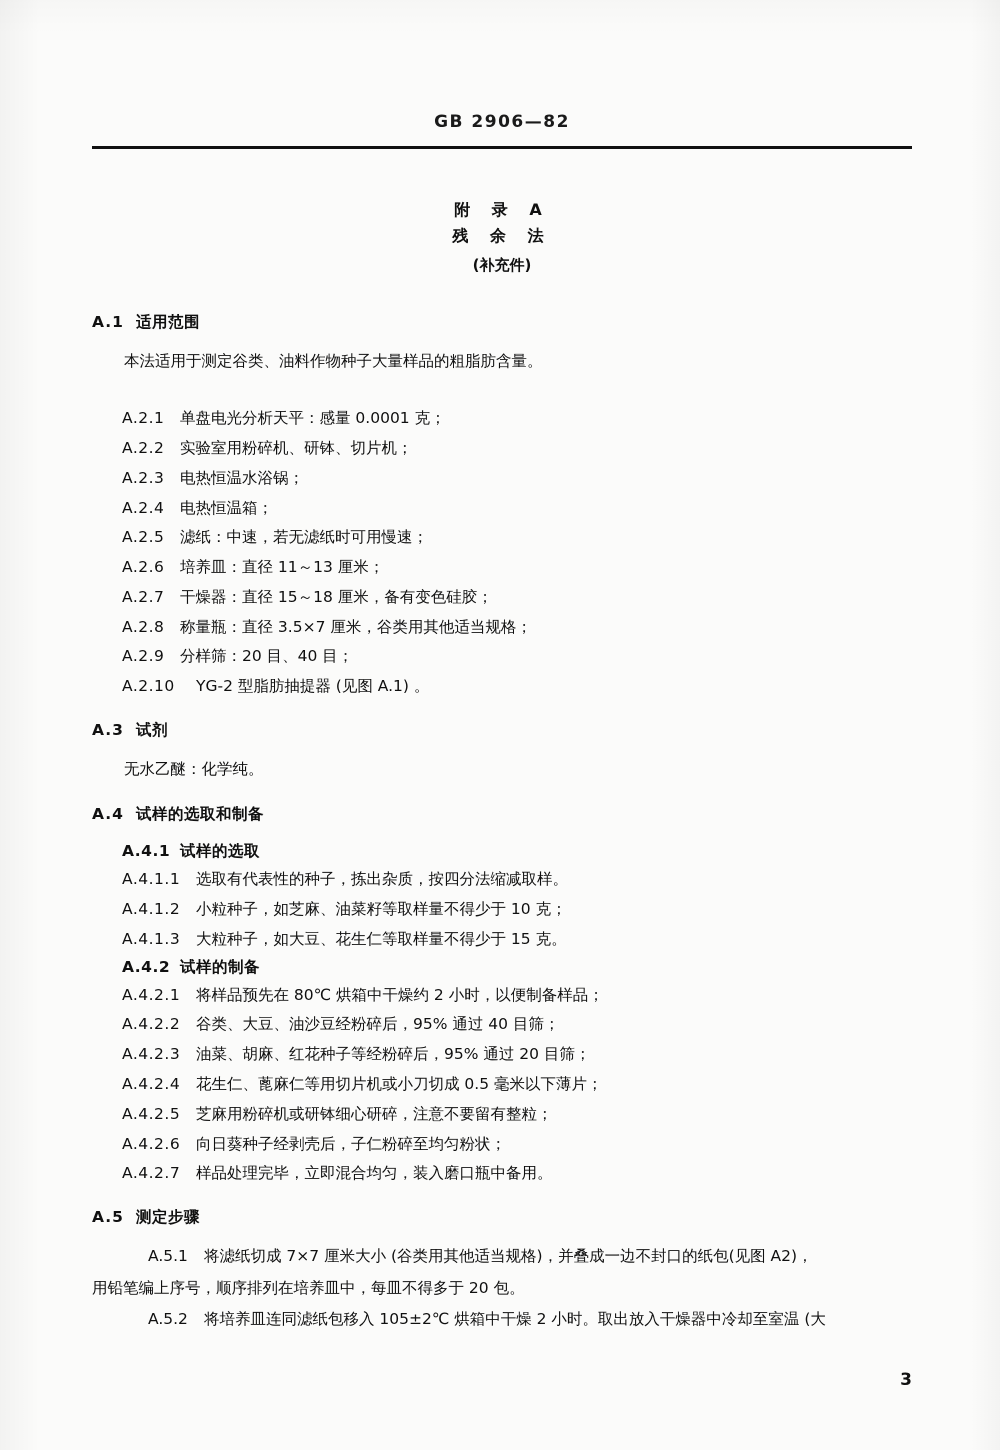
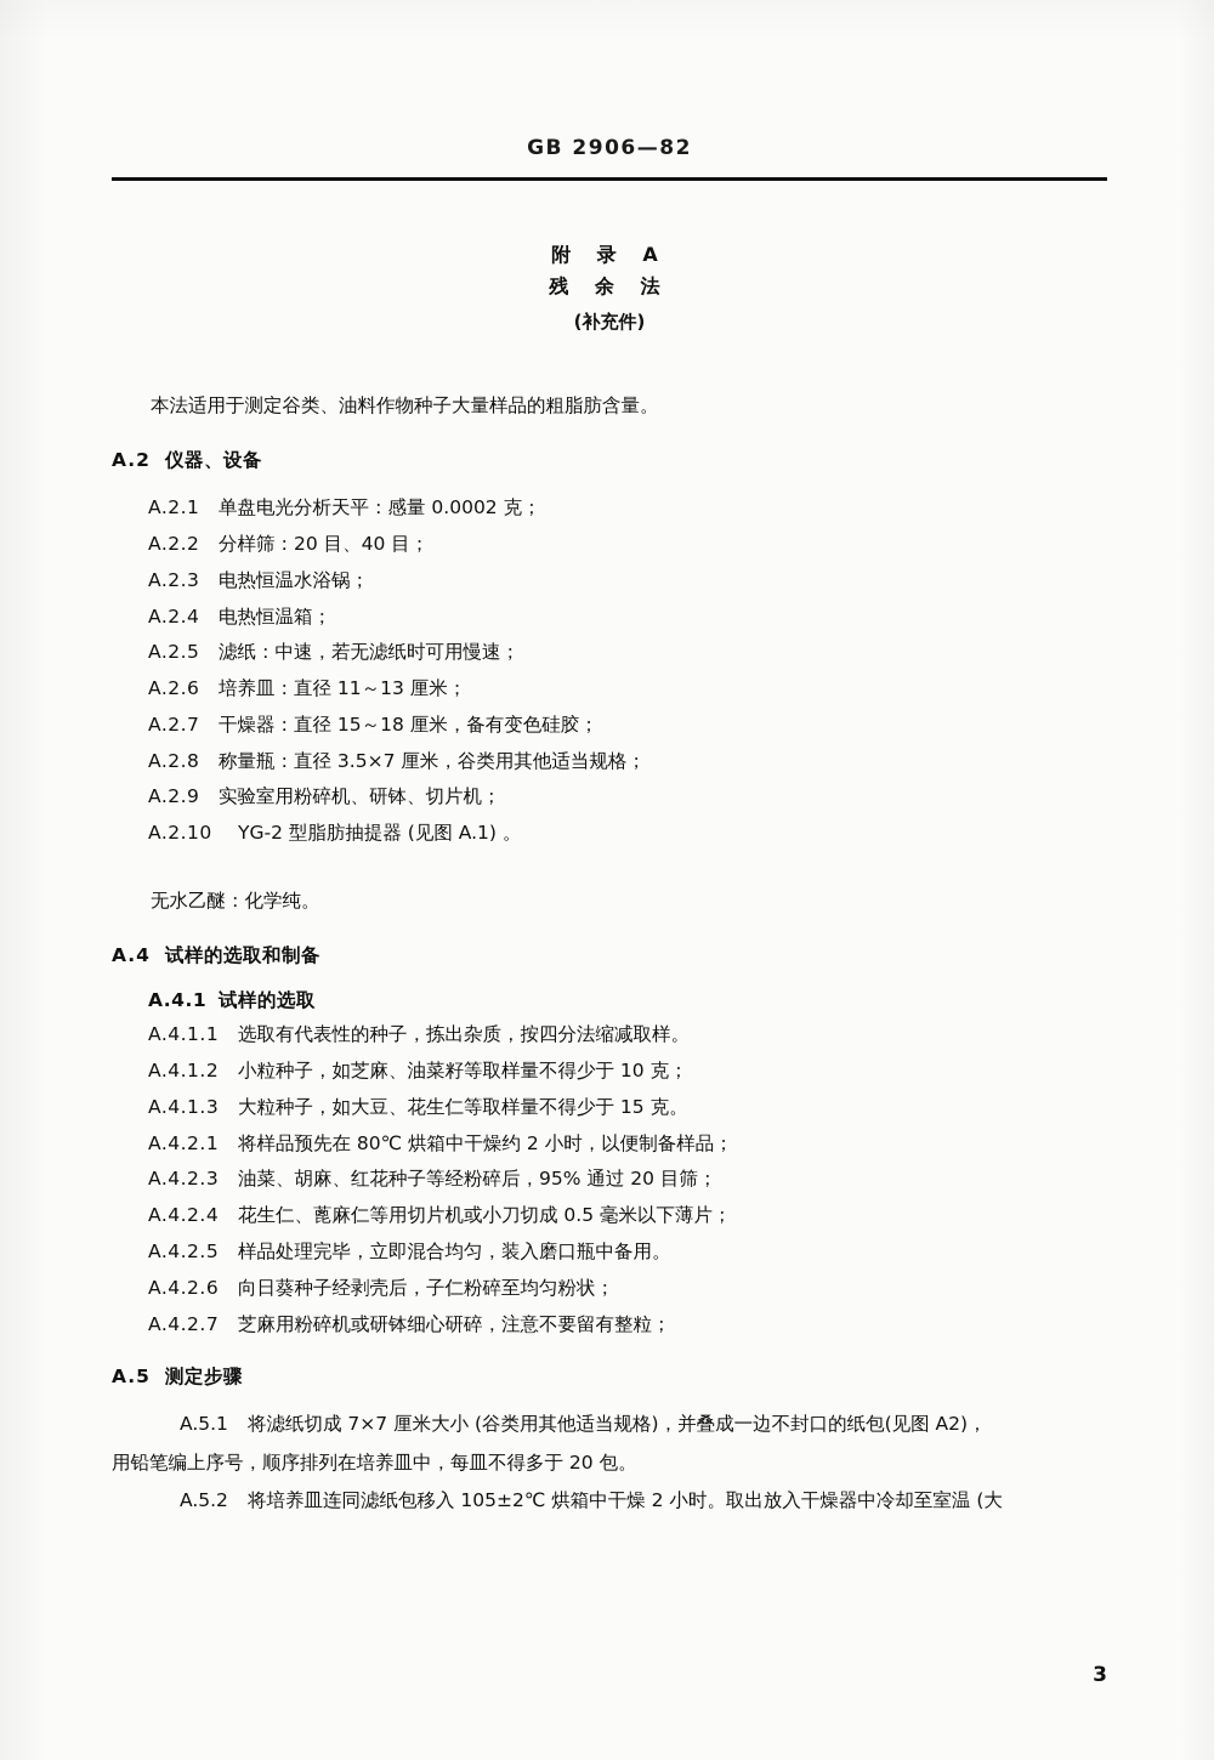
  GB 2906—82
  附 录 A
  残 余 法
  (补充件)
- A.1 适用范围
  本法适用于测定谷类、油料作物种子大量样品的粗脂肪含量。
+ A.2 仪器、设备
- A.2.1 单盘电光分析天平：感量 0.0001 克；
+ A.2.1 单盘电光分析天平：感量 0.0002 克；
- A.2.2 实验室用粉碎机、研钵、切片机；
+ A.2.2 分样筛：20 目、40 目；
  A.2.3 电热恒温水浴锅；
  A.2.4 电热恒温箱；
  A.2.5 滤纸：中速，若无滤纸时可用慢速；
  A.2.6 培养皿：直径 11～13 厘米；
  A.2.7 干燥器：直径 15～18 厘米，备有变色硅胶；
  A.2.8 称量瓶：直径 3.5×7 厘米，谷类用其他适当规格；
- A.2.9 分样筛：20 目、40 目；
+ A.2.9 实验室用粉碎机、研钵、切片机；
  A.2.10 YG-2 型脂肪抽提器 (见图 A.1) 。
- A.3 试剂
  无水乙醚：化学纯。
  A.4 试样的选取和制备
  A.4.1 试样的选取
  A.4.1.1 选取有代表性的种子，拣出杂质，按四分法缩减取样。
  A.4.1.2 小粒种子，如芝麻、油菜籽等取样量不得少于 10 克；
  A.4.1.3 大粒种子，如大豆、花生仁等取样量不得少于 15 克。
- A.4.2 试样的制备
  A.4.2.1 将样品预先在 80℃ 烘箱中干燥约 2 小时，以便制备样品；
- A.4.2.2 谷类、大豆、油沙豆经粉碎后，95% 通过 40 目筛；
  A.4.2.3 油菜、胡麻、红花种子等经粉碎后，95% 通过 20 目筛；
  A.4.2.4 花生仁、蓖麻仁等用切片机或小刀切成 0.5 毫米以下薄片；
- A.4.2.5 芝麻用粉碎机或研钵细心研碎，注意不要留有整粒；
+ A.4.2.5 样品处理完毕，立即混合均匀，装入磨口瓶中备用。
  A.4.2.6 向日葵种子经剥壳后，子仁粉碎至均匀粉状；
- A.4.2.7 样品处理完毕，立即混合均匀，装入磨口瓶中备用。
+ A.4.2.7 芝麻用粉碎机或研钵细心研碎，注意不要留有整粒；
  A.5 测定步骤
  A.5.1 将滤纸切成 7×7 厘米大小 (谷类用其他适当规格)，并叠成一边不封口的纸包(见图 A2)，
  用铅笔编上序号，顺序排列在培养皿中，每皿不得多于 20 包。
  A.5.2 将培养皿连同滤纸包移入 105±2℃ 烘箱中干燥 2 小时。取出放入干燥器中冷却至室温 (大
  3
